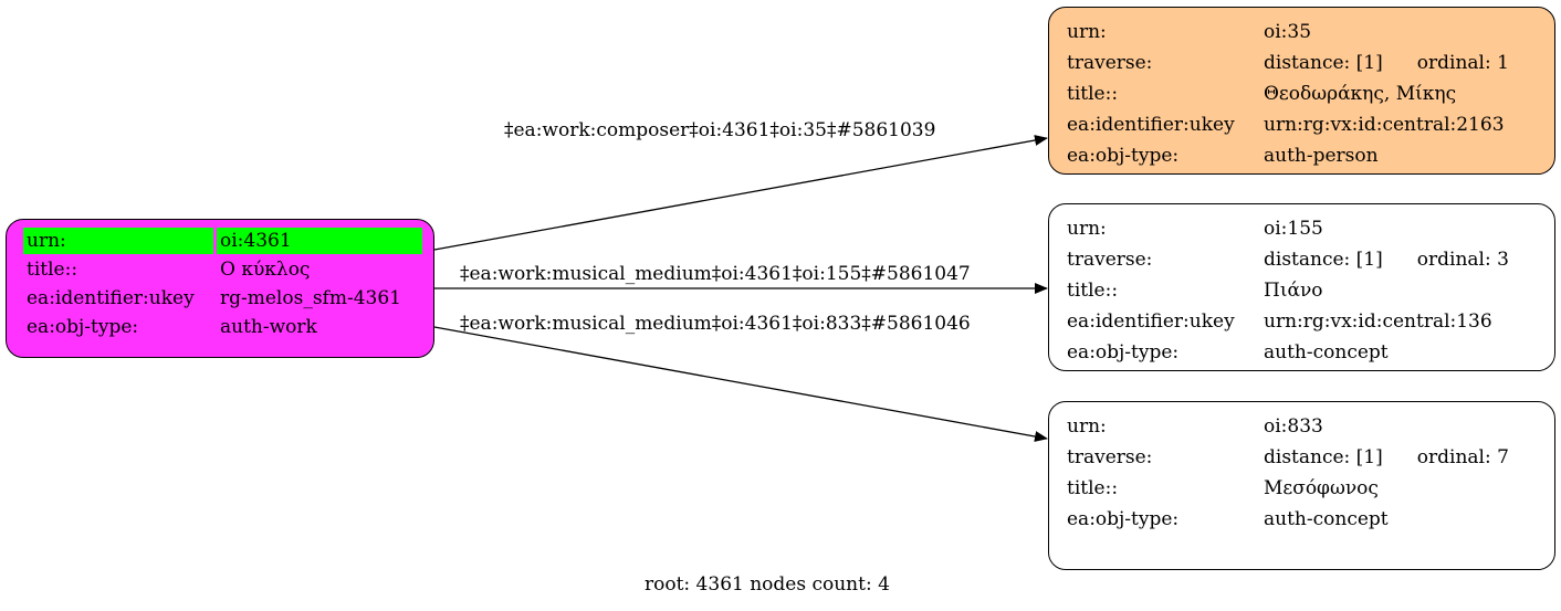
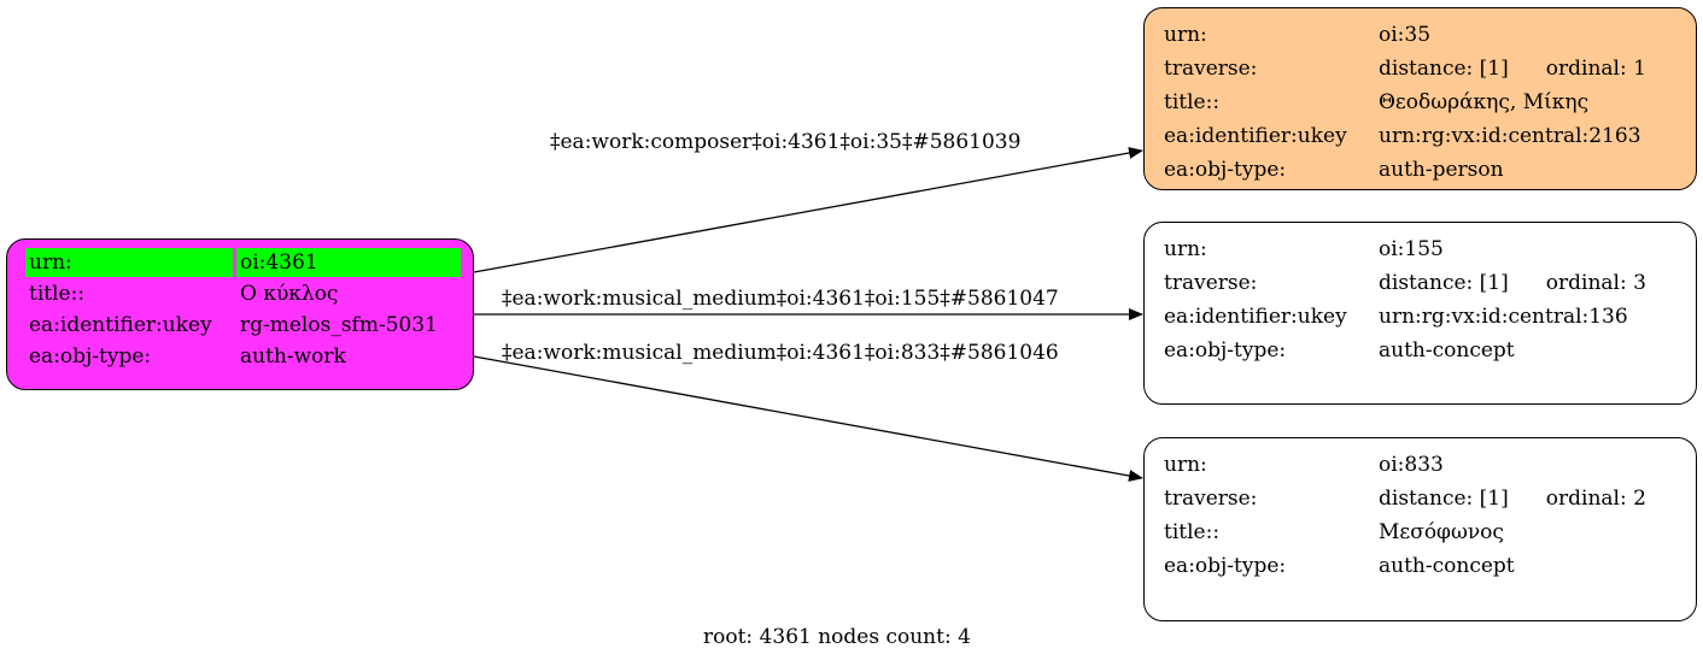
  ‡ea:work:composer‡oi:4361‡oi:35‡#5861039
  ‡ea:work:musical_medium‡oi:4361‡oi:155‡#5861047
  ‡ea:work:musical_medium‡oi:4361‡oi:833‡#5861046
  urn:	oi:4361
  title::	Ο κύκλος
- ea:identifier:ukey	rg-melos_sfm-4361
+ ea:identifier:ukey	rg-melos_sfm-5031
  ea:obj-type:	auth-work
  urn:	oi:35
  traverse:	distance: [1]	ordinal: 1
  title::	Θεοδωράκης, Μίκης
  ea:identifier:ukey	urn:rg:vx:id:central:2163
  ea:obj-type:	auth-person
  urn:	oi:155
  traverse:	distance: [1]	ordinal: 3
- title::	Πιάνο
  ea:identifier:ukey	urn:rg:vx:id:central:136
  ea:obj-type:	auth-concept
  urn:	oi:833
- traverse:	distance: [1]	ordinal: 7
+ traverse:	distance: [1]	ordinal: 2
  title::	Μεσόφωνος
  ea:obj-type:	auth-concept
  root: 4361 nodes count: 4
